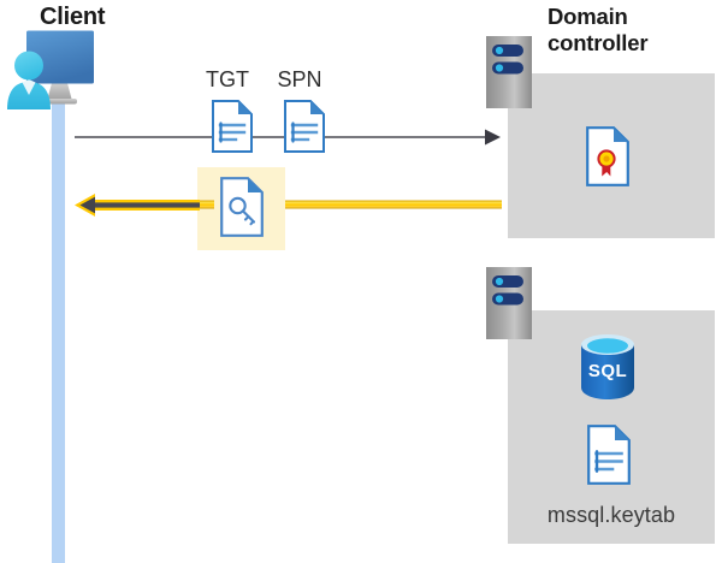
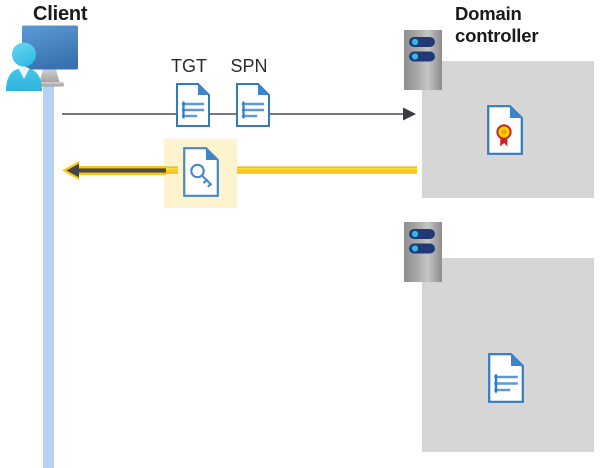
  Client
  TGT
  SPN
  Domain
  controller
- SQL
- mssql.keytab
